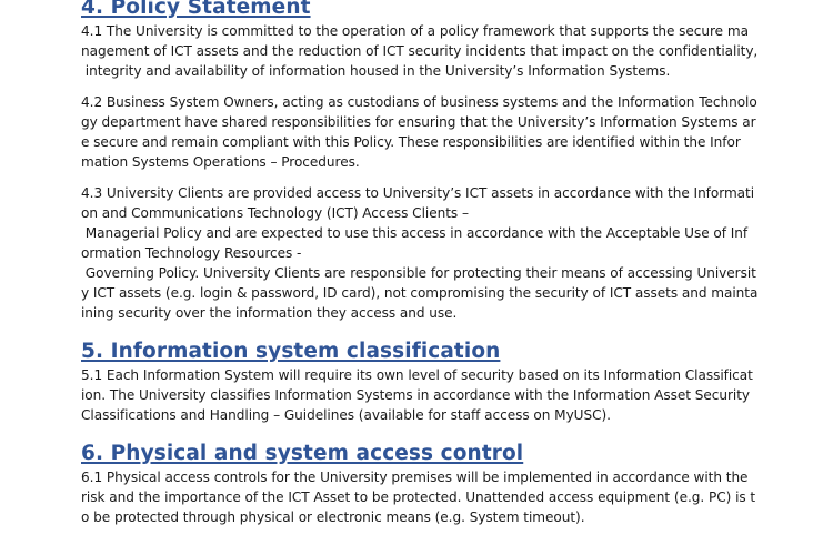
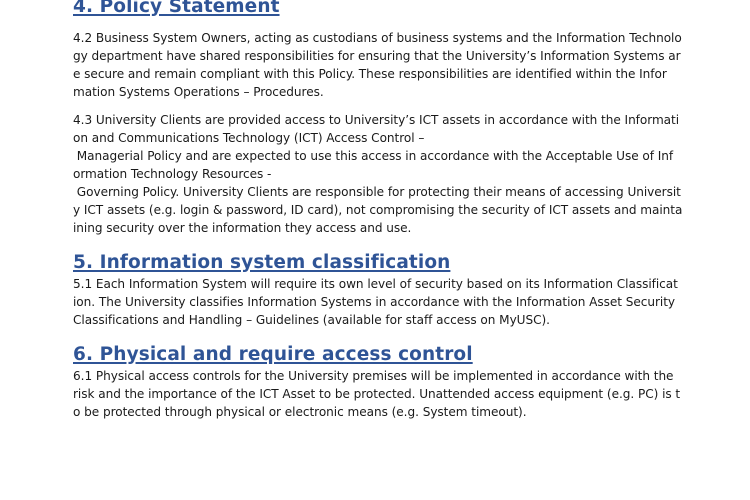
  4. Policy Statement
- 4.1 The University is committed to the operation of a policy framework that supports the secure ma
- nagement of ICT assets and the reduction of ICT security incidents that impact on the confidentiality,
- integrity and availability of information housed in the University’s Information Systems.
  4.2 Business System Owners, acting as custodians of business systems and the Information Technolo
  gy department have shared responsibilities for ensuring that the University’s Information Systems ar
  e secure and remain compliant with this Policy. These responsibilities are identified within the Infor
  mation Systems Operations – Procedures.
  4.3 University Clients are provided access to University’s ICT assets in accordance with the Informati
- on and Communications Technology (ICT) Access Clients –
+ on and Communications Technology (ICT) Access Control –
  Managerial Policy and are expected to use this access in accordance with the Acceptable Use of Inf
  ormation Technology Resources -
  Governing Policy. University Clients are responsible for protecting their means of accessing Universit
  y ICT assets (e.g. login & password, ID card), not compromising the security of ICT assets and mainta
  ining security over the information they access and use.
  5. Information system classification
  5.1 Each Information System will require its own level of security based on its Information Classificat
  ion. The University classifies Information Systems in accordance with the Information Asset Security
  Classifications and Handling – Guidelines (available for staff access on MyUSC).
- 6. Physical and system access control
+ 6. Physical and require access control
  6.1 Physical access controls for the University premises will be implemented in accordance with the
  risk and the importance of the ICT Asset to be protected. Unattended access equipment (e.g. PC) is t
  o be protected through physical or electronic means (e.g. System timeout).
